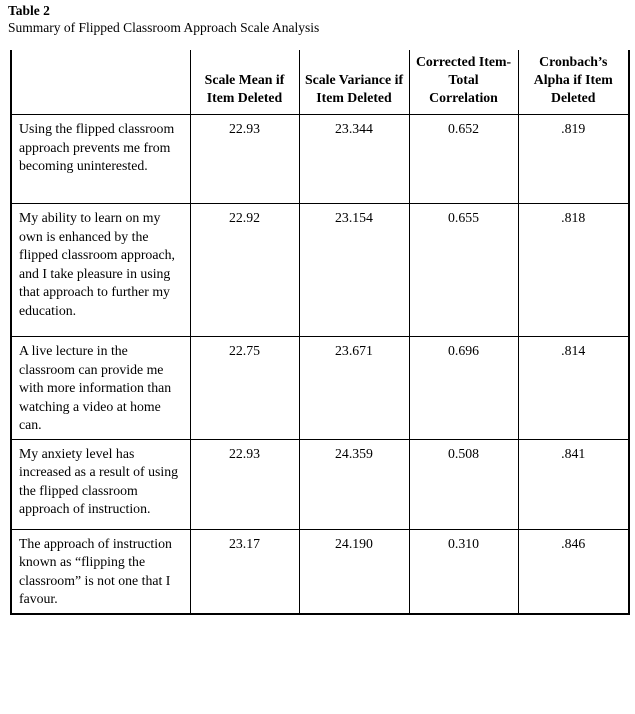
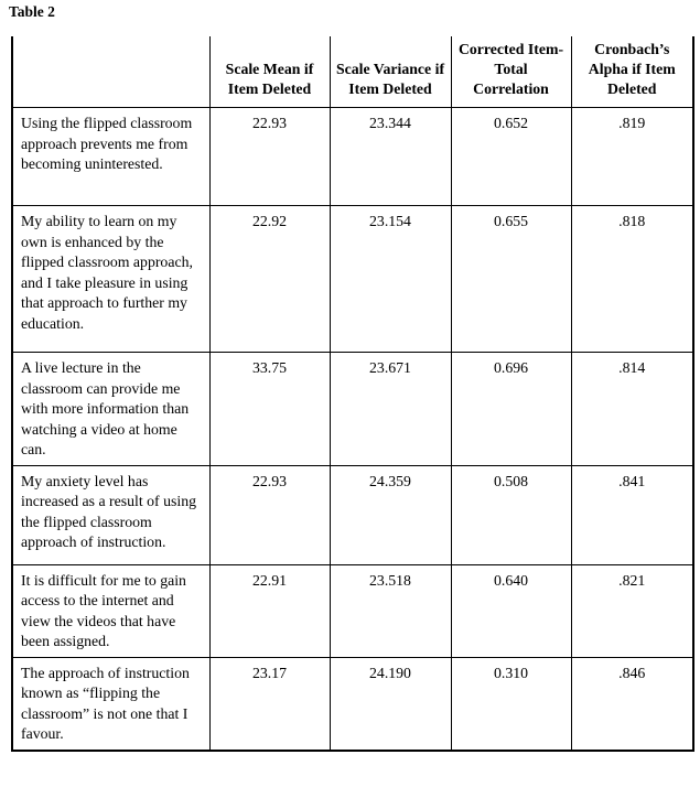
  Table 2
- Summary of Flipped Classroom Approach Scale Analysis
  	Scale Mean if Item Deleted	Scale Variance if Item Deleted	Corrected Item-Total Correlation	Cronbach’s Alpha if Item Deleted
  Using the flipped classroom approach prevents me from becoming uninterested.	22.93	23.344	0.652	.819
  My ability to learn on my own is enhanced by the flipped classroom approach, and I take pleasure in using that approach to further my education.	22.92	23.154	0.655	.818
- A live lecture in the classroom can provide me with more information than watching a video at home can.	22.75	23.671	0.696	.814
+ A live lecture in the classroom can provide me with more information than watching a video at home can.	33.75	23.671	0.696	.814
  My anxiety level has increased as a result of using the flipped classroom approach of instruction.	22.93	24.359	0.508	.841
+ It is difficult for me to gain access to the internet and view the videos that have been assigned.	22.91	23.518	0.640	.821
  The approach of instruction known as “flipping the classroom” is not one that I favour.	23.17	24.190	0.310	.846
